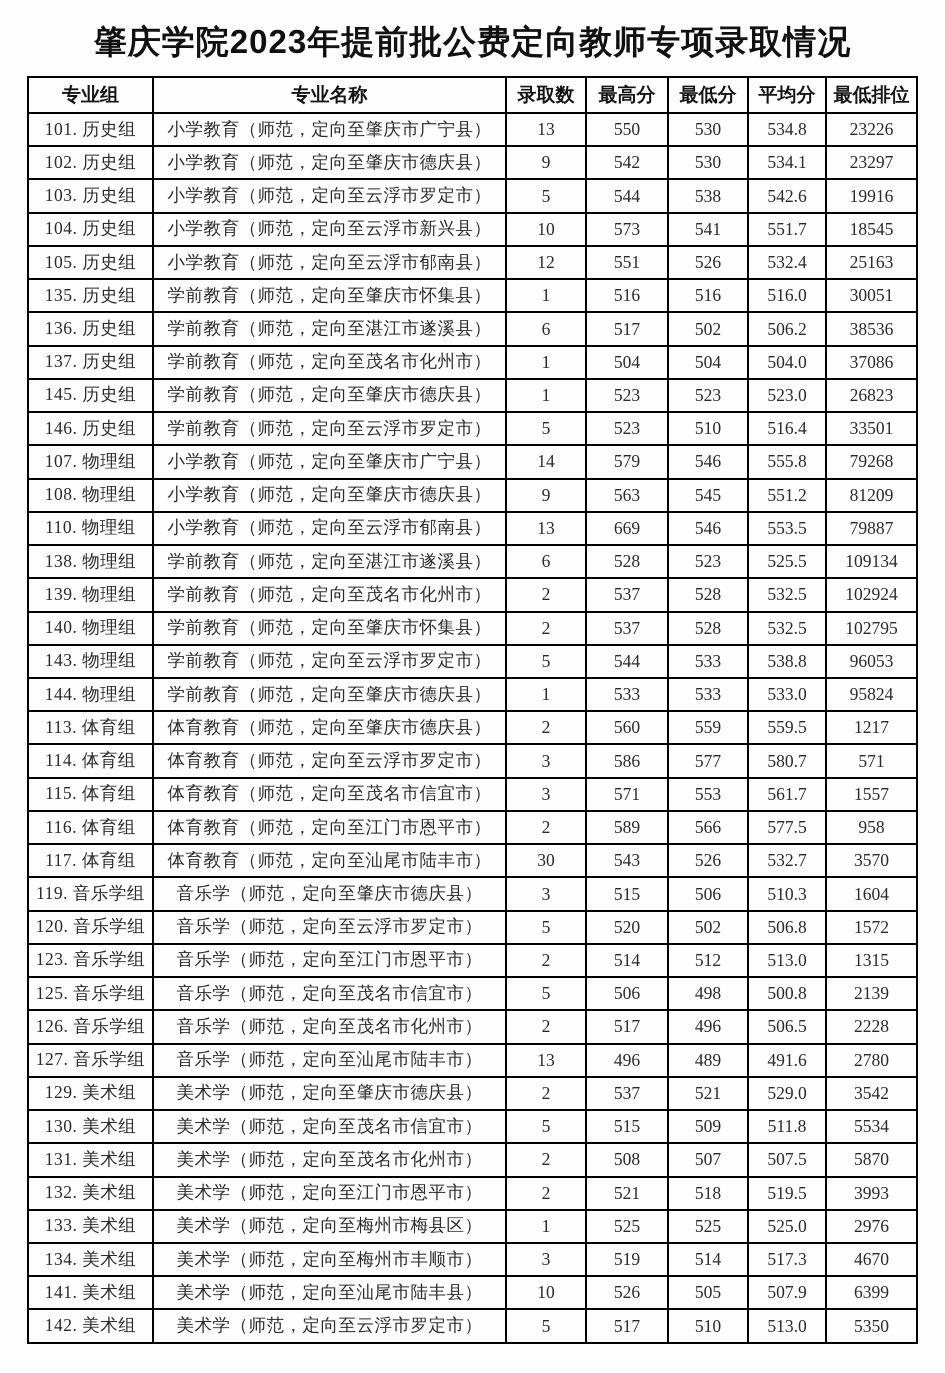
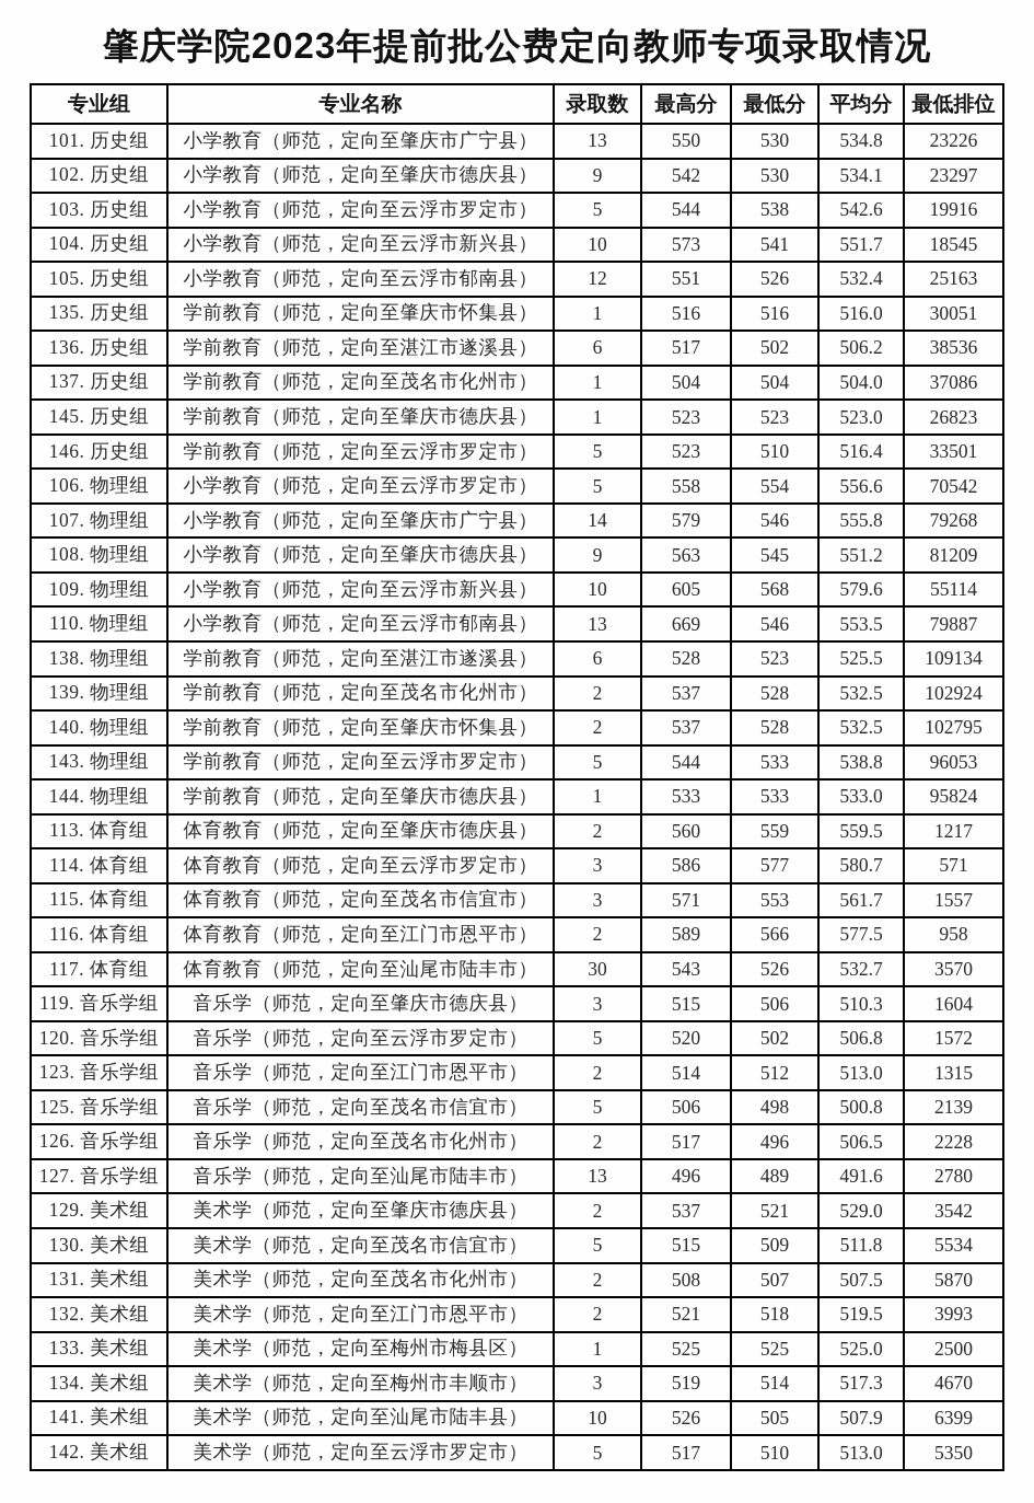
  肇庆学院2023年提前批公费定向教师专项录取情况
  专业组	专业名称	录取数	最高分	最低分	平均分	最低排位
  101. 历史组	小学教育（师范，定向至肇庆市广宁县）	13	550	530	534.8	23226
  102. 历史组	小学教育（师范，定向至肇庆市德庆县）	9	542	530	534.1	23297
  103. 历史组	小学教育（师范，定向至云浮市罗定市）	5	544	538	542.6	19916
  104. 历史组	小学教育（师范，定向至云浮市新兴县）	10	573	541	551.7	18545
  105. 历史组	小学教育（师范，定向至云浮市郁南县）	12	551	526	532.4	25163
  135. 历史组	学前教育（师范，定向至肇庆市怀集县）	1	516	516	516.0	30051
  136. 历史组	学前教育（师范，定向至湛江市遂溪县）	6	517	502	506.2	38536
  137. 历史组	学前教育（师范，定向至茂名市化州市）	1	504	504	504.0	37086
  145. 历史组	学前教育（师范，定向至肇庆市德庆县）	1	523	523	523.0	26823
  146. 历史组	学前教育（师范，定向至云浮市罗定市）	5	523	510	516.4	33501
+ 106. 物理组	小学教育（师范，定向至云浮市罗定市）	5	558	554	556.6	70542
  107. 物理组	小学教育（师范，定向至肇庆市广宁县）	14	579	546	555.8	79268
  108. 物理组	小学教育（师范，定向至肇庆市德庆县）	9	563	545	551.2	81209
+ 109. 物理组	小学教育（师范，定向至云浮市新兴县）	10	605	568	579.6	55114
  110. 物理组	小学教育（师范，定向至云浮市郁南县）	13	669	546	553.5	79887
  138. 物理组	学前教育（师范，定向至湛江市遂溪县）	6	528	523	525.5	109134
  139. 物理组	学前教育（师范，定向至茂名市化州市）	2	537	528	532.5	102924
  140. 物理组	学前教育（师范，定向至肇庆市怀集县）	2	537	528	532.5	102795
  143. 物理组	学前教育（师范，定向至云浮市罗定市）	5	544	533	538.8	96053
  144. 物理组	学前教育（师范，定向至肇庆市德庆县）	1	533	533	533.0	95824
  113. 体育组	体育教育（师范，定向至肇庆市德庆县）	2	560	559	559.5	1217
  114. 体育组	体育教育（师范，定向至云浮市罗定市）	3	586	577	580.7	571
  115. 体育组	体育教育（师范，定向至茂名市信宜市）	3	571	553	561.7	1557
  116. 体育组	体育教育（师范，定向至江门市恩平市）	2	589	566	577.5	958
  117. 体育组	体育教育（师范，定向至汕尾市陆丰市）	30	543	526	532.7	3570
  119. 音乐学组	音乐学（师范，定向至肇庆市德庆县）	3	515	506	510.3	1604
  120. 音乐学组	音乐学（师范，定向至云浮市罗定市）	5	520	502	506.8	1572
  123. 音乐学组	音乐学（师范，定向至江门市恩平市）	2	514	512	513.0	1315
  125. 音乐学组	音乐学（师范，定向至茂名市信宜市）	5	506	498	500.8	2139
  126. 音乐学组	音乐学（师范，定向至茂名市化州市）	2	517	496	506.5	2228
  127. 音乐学组	音乐学（师范，定向至汕尾市陆丰市）	13	496	489	491.6	2780
  129. 美术组	美术学（师范，定向至肇庆市德庆县）	2	537	521	529.0	3542
  130. 美术组	美术学（师范，定向至茂名市信宜市）	5	515	509	511.8	5534
  131. 美术组	美术学（师范，定向至茂名市化州市）	2	508	507	507.5	5870
  132. 美术组	美术学（师范，定向至江门市恩平市）	2	521	518	519.5	3993
- 133. 美术组	美术学（师范，定向至梅州市梅县区）	1	525	525	525.0	2976
+ 133. 美术组	美术学（师范，定向至梅州市梅县区）	1	525	525	525.0	2500
  134. 美术组	美术学（师范，定向至梅州市丰顺市）	3	519	514	517.3	4670
  141. 美术组	美术学（师范，定向至汕尾市陆丰县）	10	526	505	507.9	6399
  142. 美术组	美术学（师范，定向至云浮市罗定市）	5	517	510	513.0	5350
